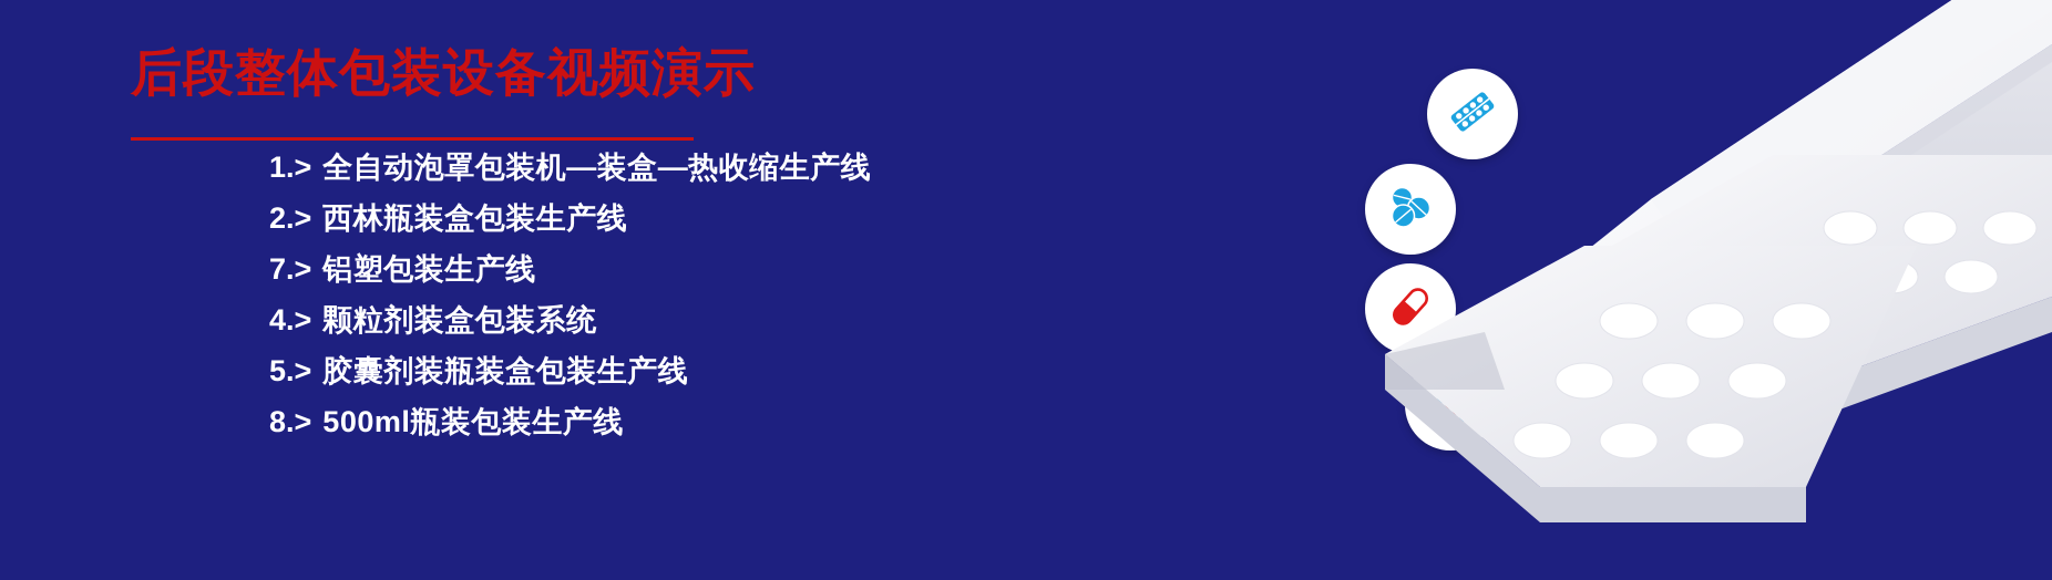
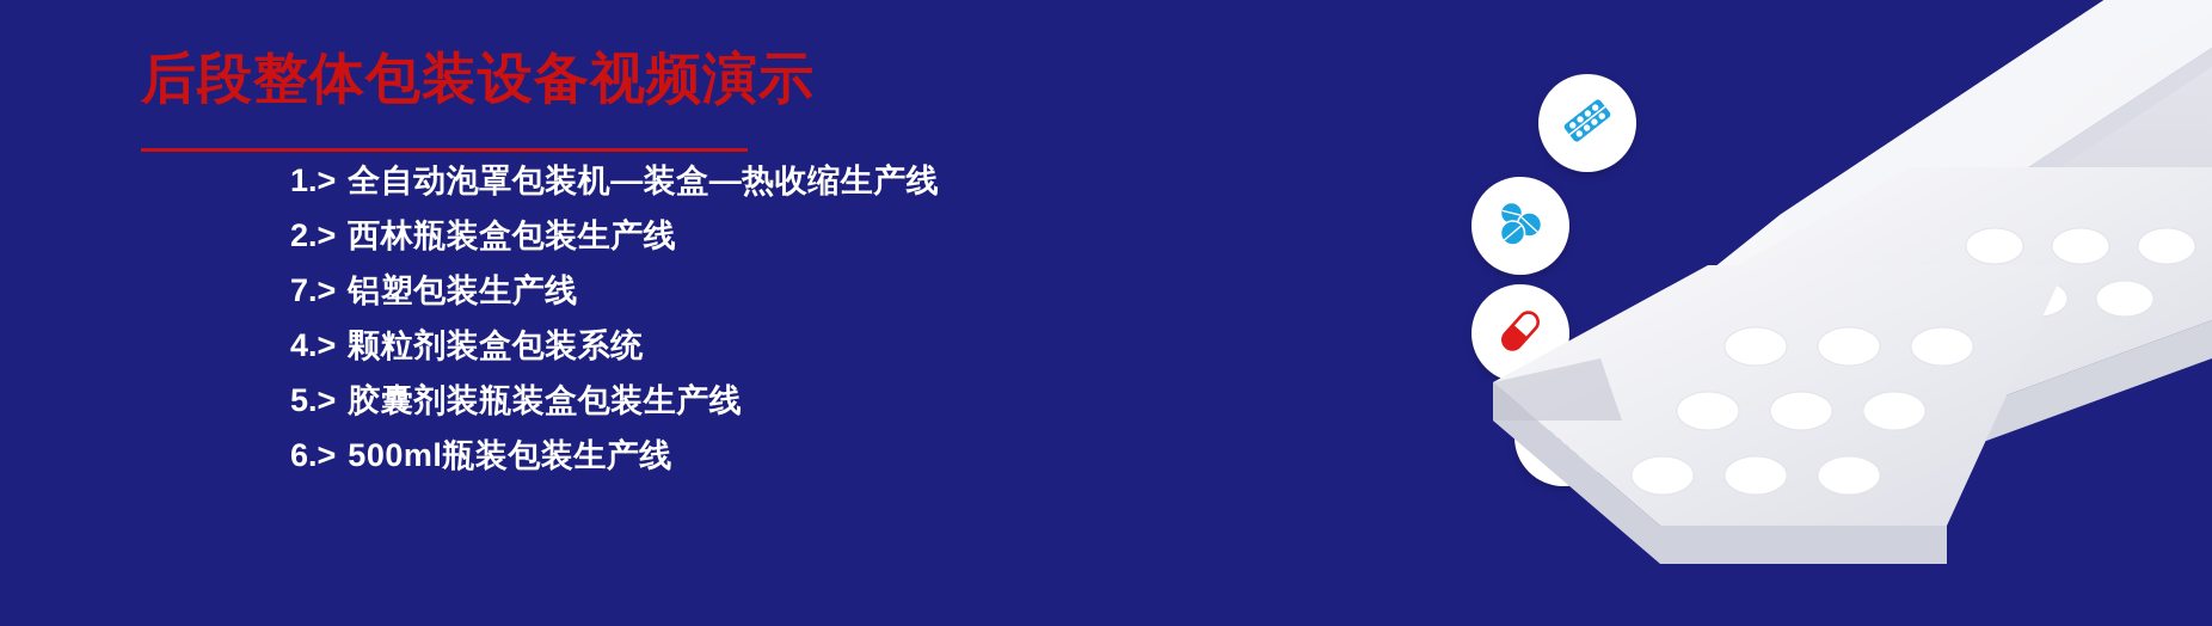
  后段整体包装设备视频演示
  1.>
  全自动泡罩包装机—装盒—热收缩生产线
  2.>
  西林瓶装盒包装生产线
  7.>
  铝塑包装生产线
  4.>
  颗粒剂装盒包装系统
  5.>
  胶囊剂装瓶装盒包装生产线
- 8.>
+ 6.>
  500ml瓶装包装生产线
